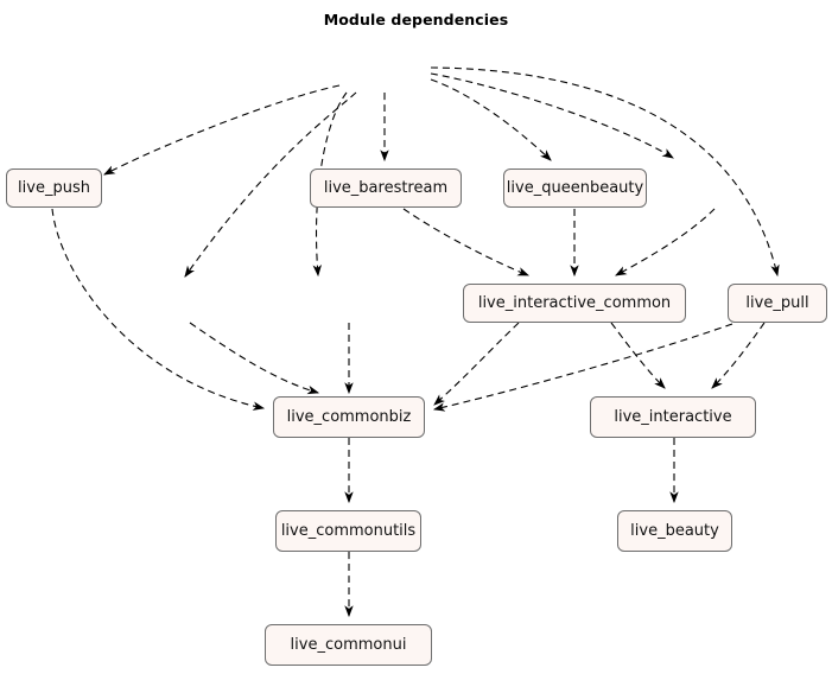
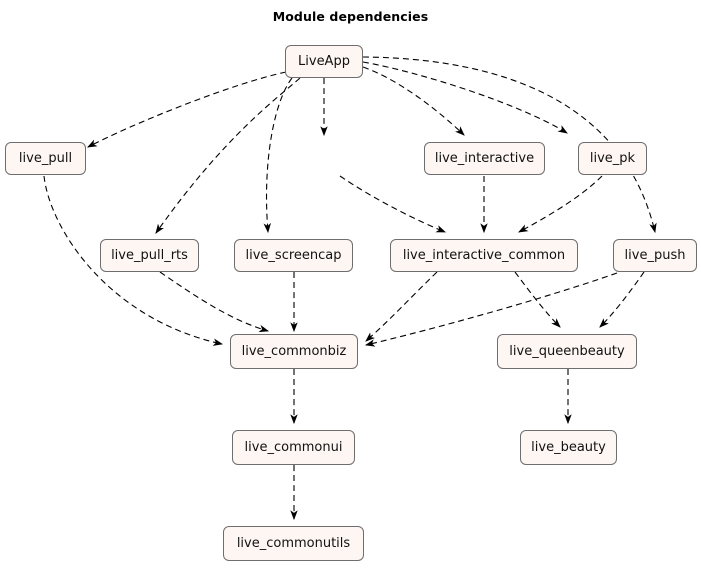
  Module dependencies
+ LiveApp
- live_push
+ live_pull
- live_barestream
- live_queenbeauty
+ live_interactive
+ live_pk
+ live_pull_rts
+ live_screencap
  live_interactive_common
- live_pull
+ live_push
  live_commonbiz
- live_interactive
+ live_queenbeauty
- live_commonutils
+ live_commonui
  live_beauty
- live_commonui
+ live_commonutils
